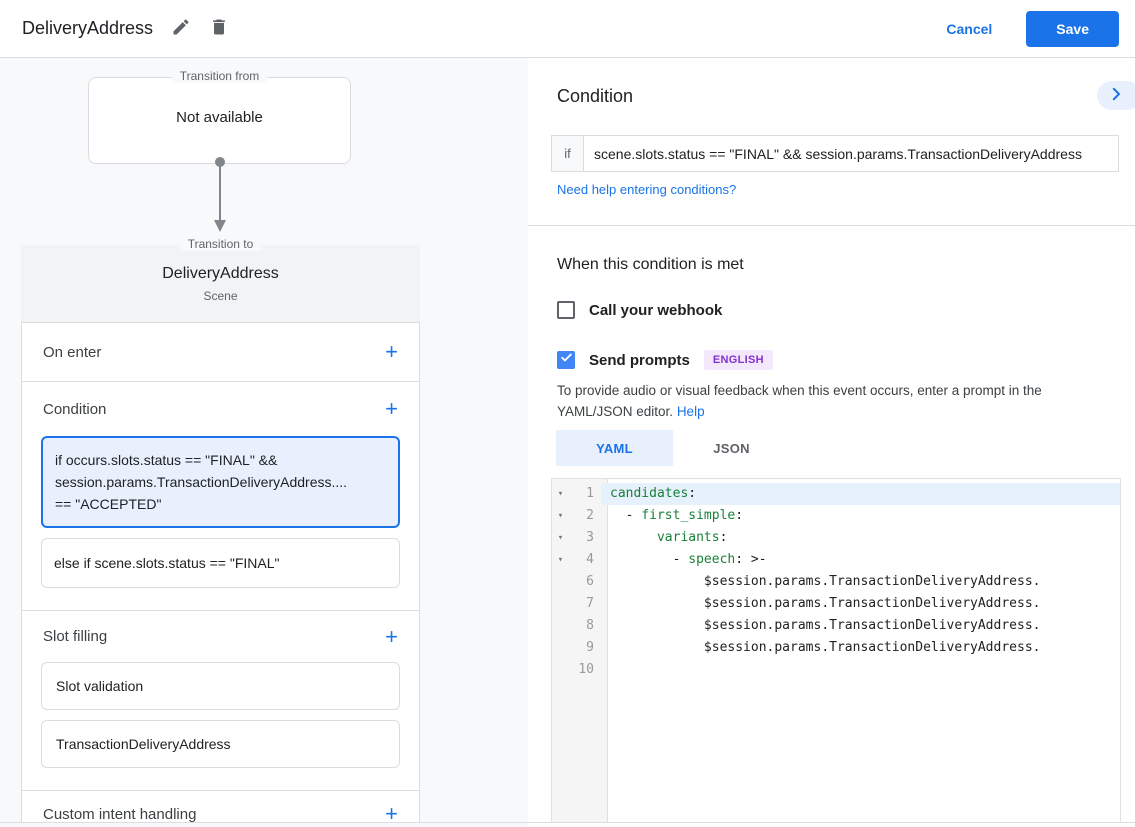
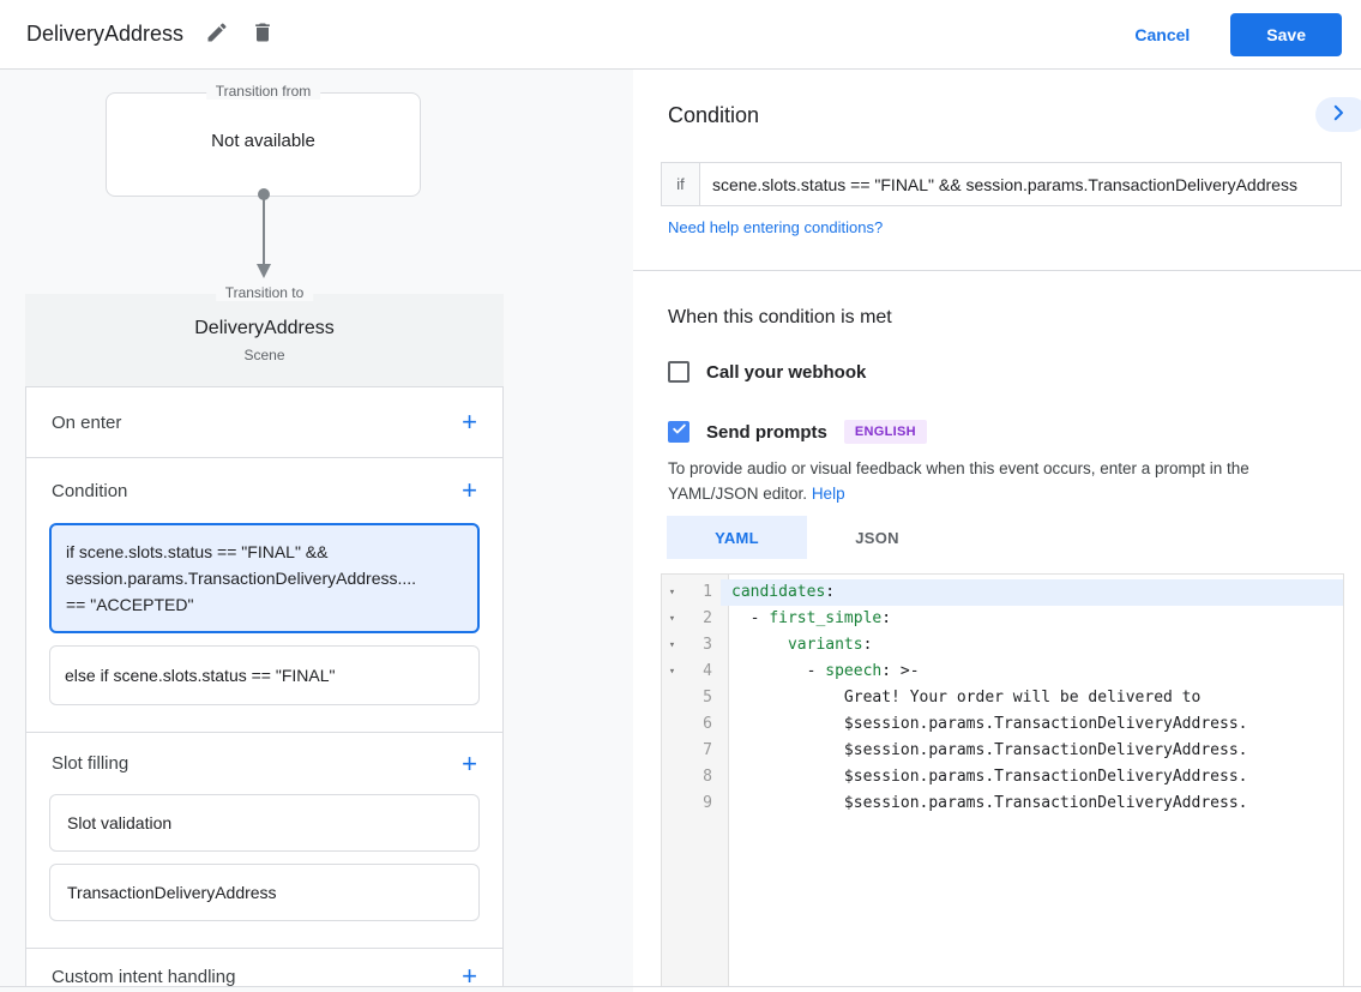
  DeliveryAddress
  Cancel
  Save
  Transition from
  Not available
  Transition to
  DeliveryAddress
  Scene
  On enter
  +
  Condition
  +
- if occurs.slots.status == "FINAL" &&
+ if scene.slots.status == "FINAL" &&
  session.params.TransactionDeliveryAddress....
  == "ACCEPTED"
  else if scene.slots.status == "FINAL"
  Slot filling
  +
  Slot validation
  TransactionDeliveryAddress
  Custom intent handling
  +
  Condition
  if
  scene.slots.status == "FINAL" && session.params.TransactionDeliveryAddress
  Need help entering conditions?
  When this condition is met
  Call your webhook
  Send prompts
  ENGLISH
  To provide audio or visual feedback when this event occurs, enter a prompt in the YAML/JSON editor. Help
  YAML
  JSON
  ▾
  1
  candidates:
  ▾
  2
  - first_simple:
  ▾
  3
  variants:
  ▾
  4
  - speech: >-
+ 5
+ Great! Your order will be delivered to
  6
  $session.params.TransactionDeliveryAddress.
  7
  $session.params.TransactionDeliveryAddress.
  8
  $session.params.TransactionDeliveryAddress.
  9
  $session.params.TransactionDeliveryAddress.
- 10
